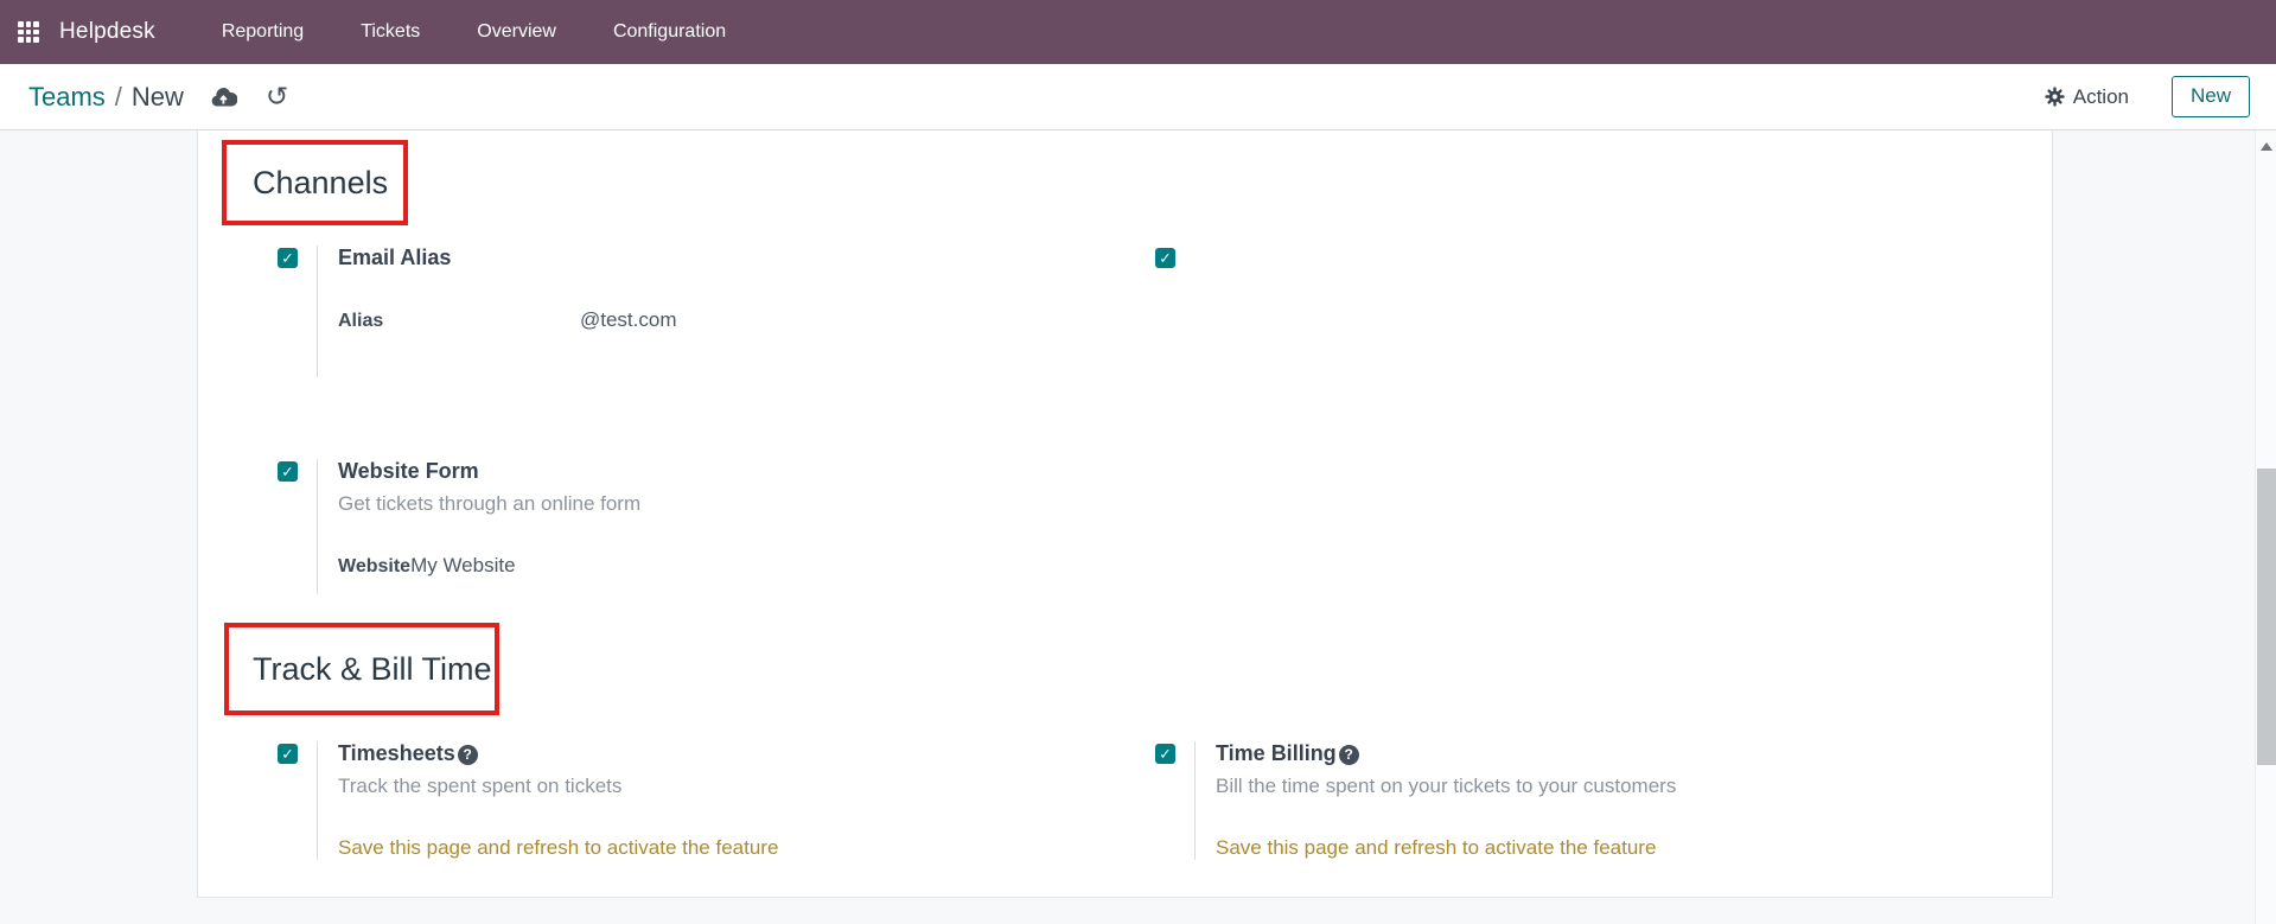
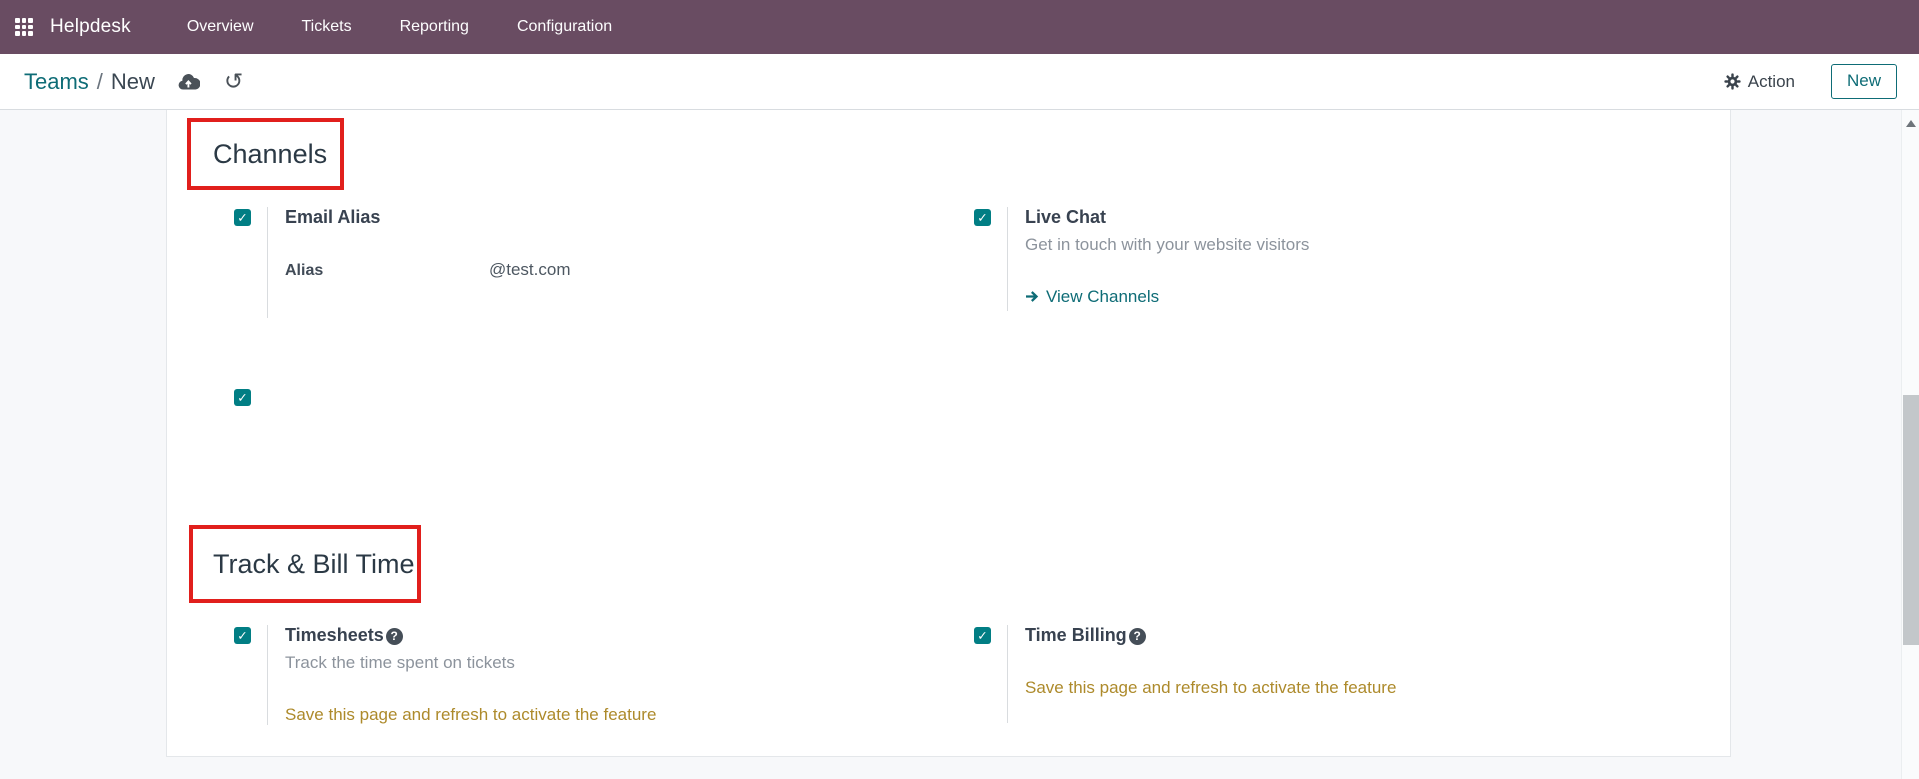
  Helpdesk
- Reporting
+ Overview
  Tickets
- Overview
+ Reporting
  Configuration
  Teams
  /
  New
  ↺
  Action
  New
  Channels
  ✓
  Email Alias
  Alias @test.com
  ✓
+ Live Chat
+ Get in touch with your website visitors
+ View Channels
  ✓
- Website Form
- Get tickets through an online form
- WebsiteMy Website
  Track & Bill Time
  ✓
  Timesheets ?
- Track the spent spent on tickets
+ Track the time spent on tickets
  Save this page and refresh to activate the feature
  ✓
  Time Billing ?
- Bill the time spent on your tickets to your customers
  Save this page and refresh to activate the feature
